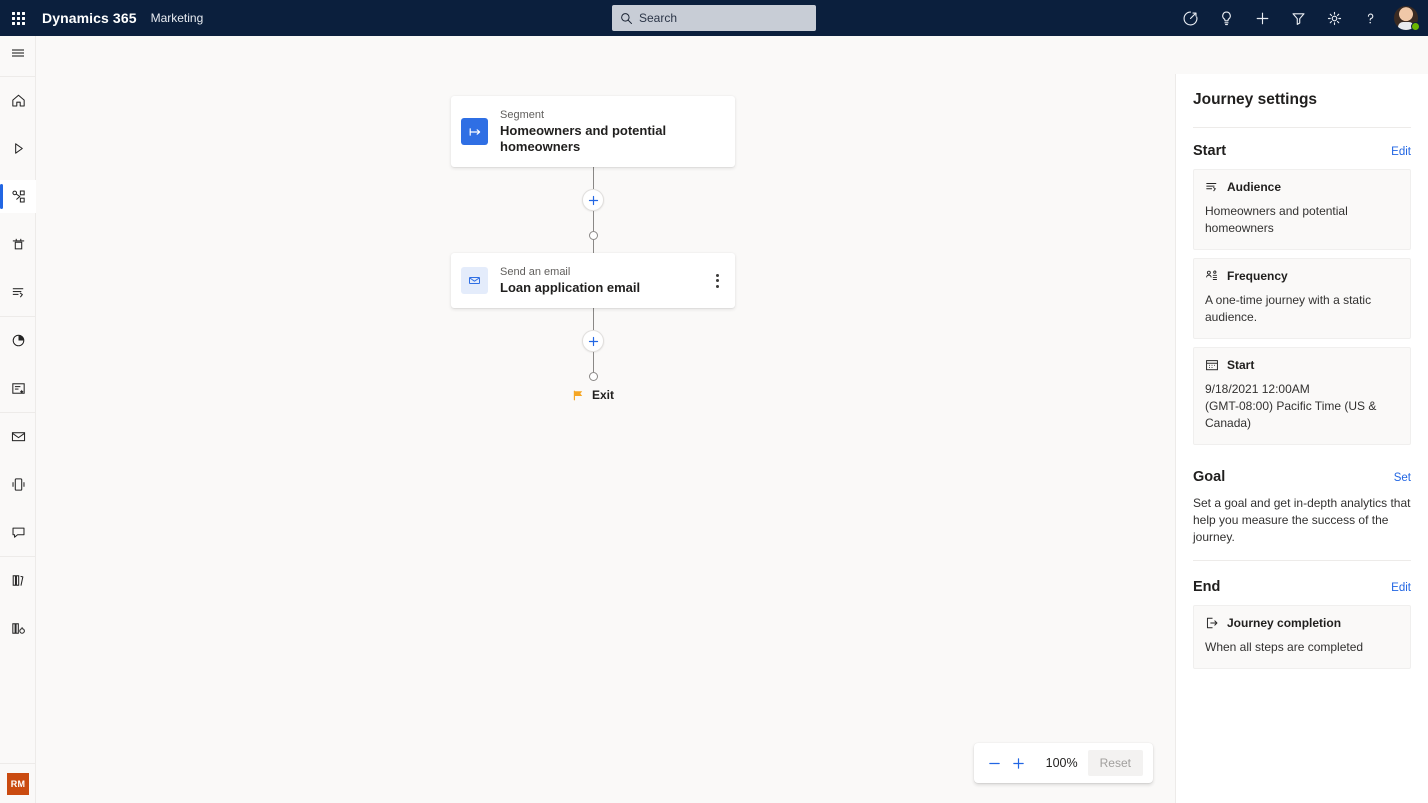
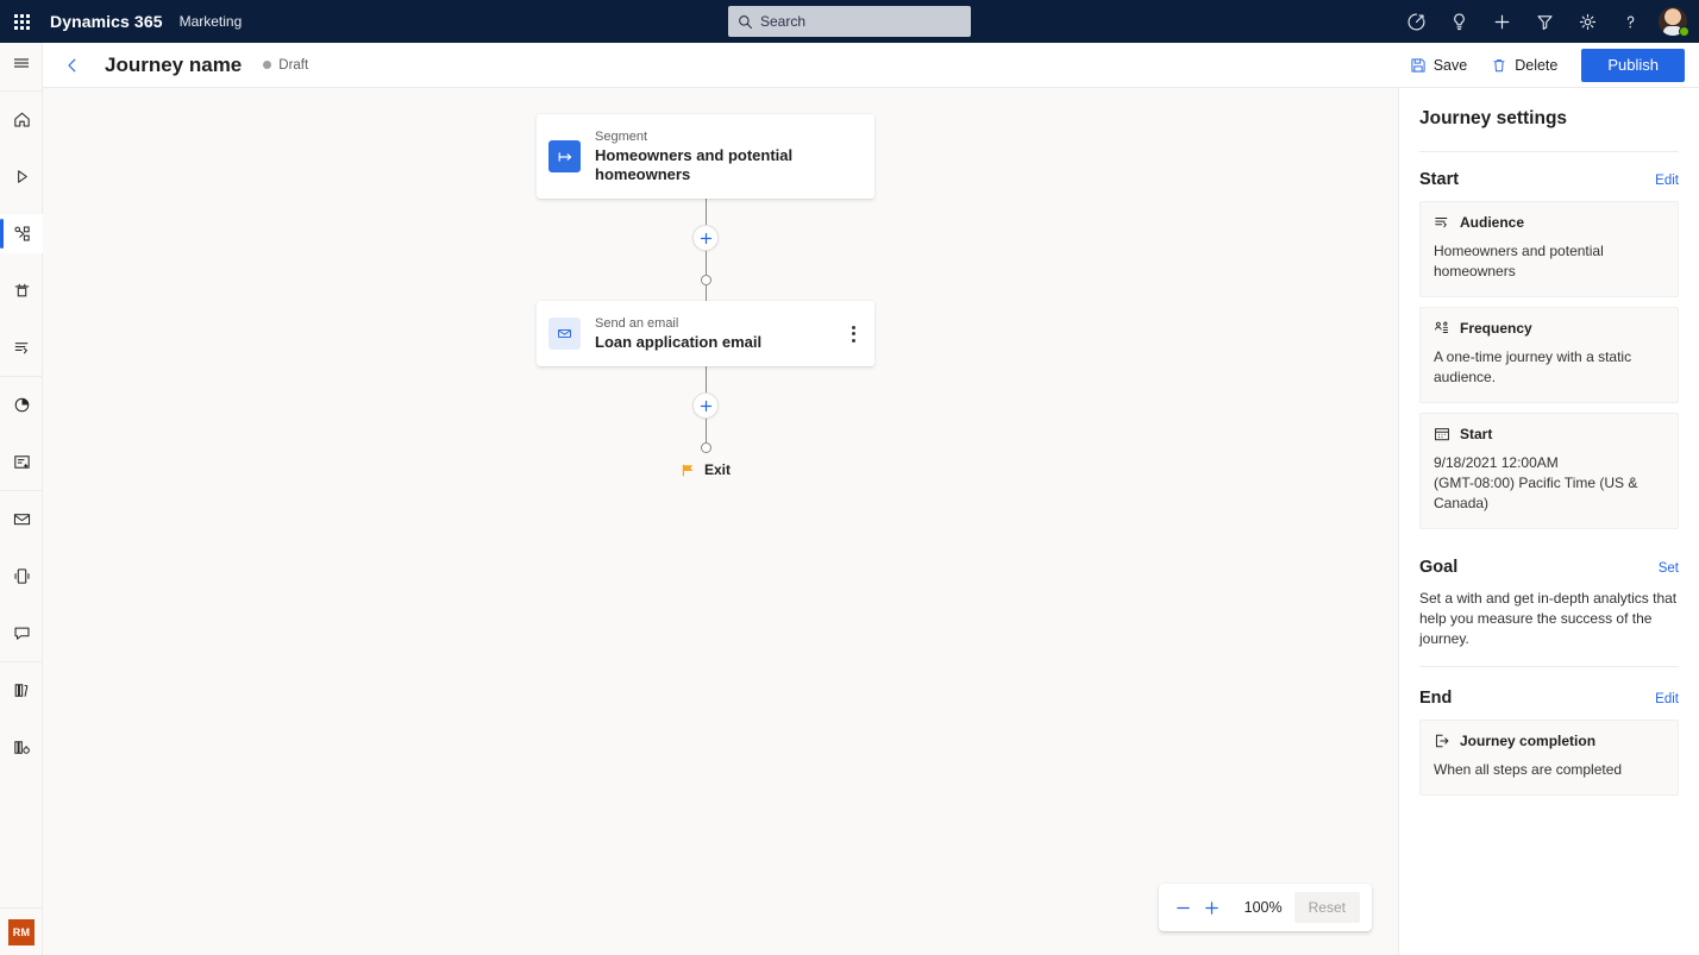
  Dynamics 365
  Marketing
  Search
  RM
+ Journey name
+ Draft
+ Save
+ Delete
+ Publish
  Segment
  Homeowners and potential homeowners
  Send an email
  Loan application email
  Exit
  100%
  Reset
  Journey settings
  Start
  Edit
  Audience
  Homeowners and potential homeowners
  Frequency
  A one-time journey with a static audience.
  Start
  9/18/2021 12:00AM
  (GMT-08:00) Pacific Time (US & Canada)
  Goal
  Set
- Set a goal and get in-depth analytics that help you measure the success of the journey.
+ Set a with and get in-depth analytics that help you measure the success of the journey.
  End
  Edit
  Journey completion
  When all steps are completed
